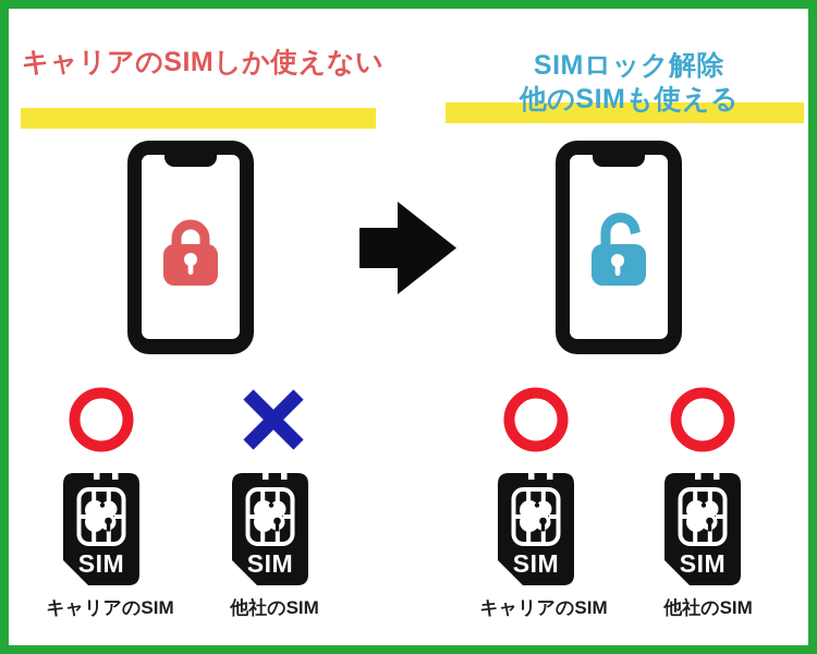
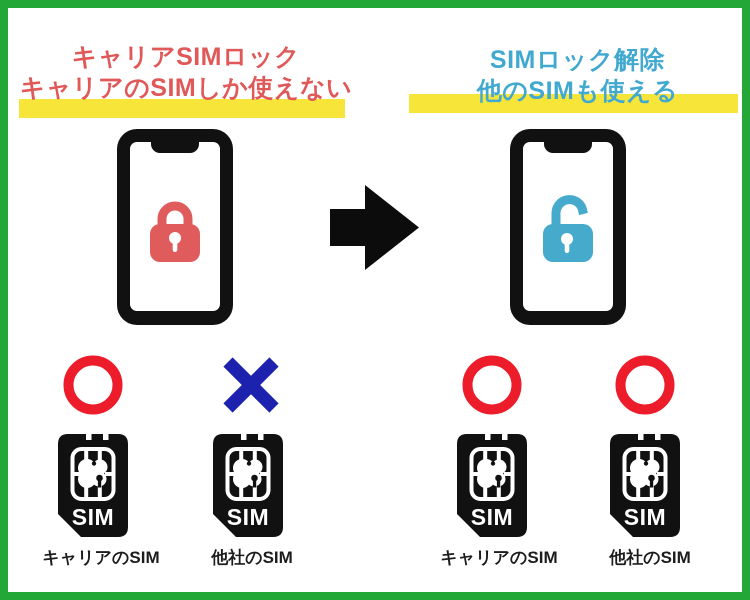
+ キャリアSIMロック
  キャリアのSIMしか使えない
  SIMロック解除
  他のSIMも使える
  SIM
  SIM
  SIM
  SIM
  キャリアのSIM
  他社のSIM
  キャリアのSIM
  他社のSIM
